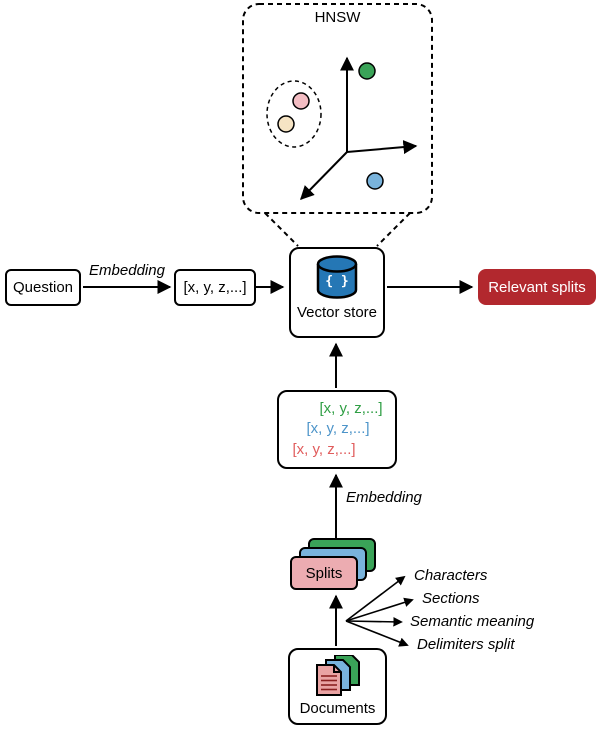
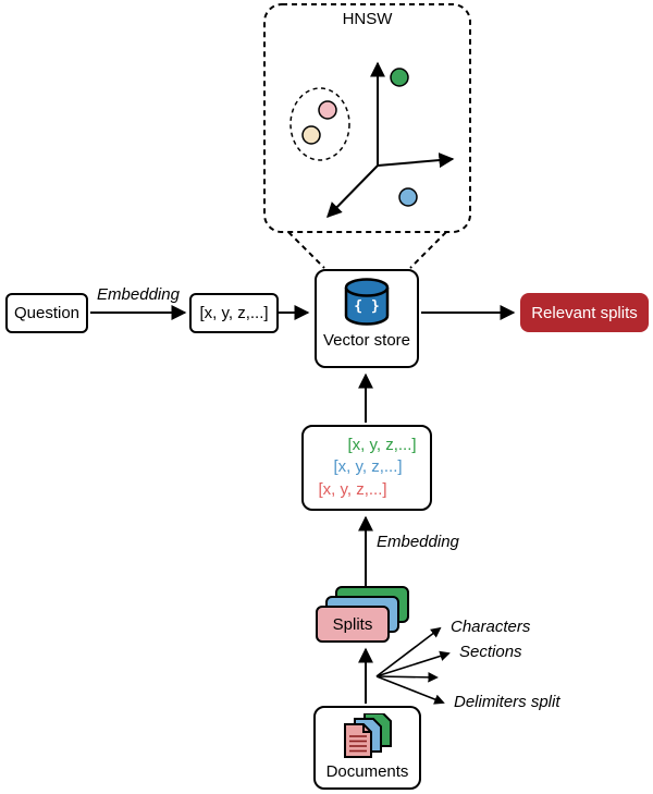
  HNSW
  Question
  Embedding
  [x, y, z,...]
  { }
  Vector store
  Relevant splits
  [x, y, z,...]
  [x, y, z,...]
  [x, y, z,...]
  Embedding
  Splits
  Characters
  Sections
- Semantic meaning
  Delimiters split
  Documents
